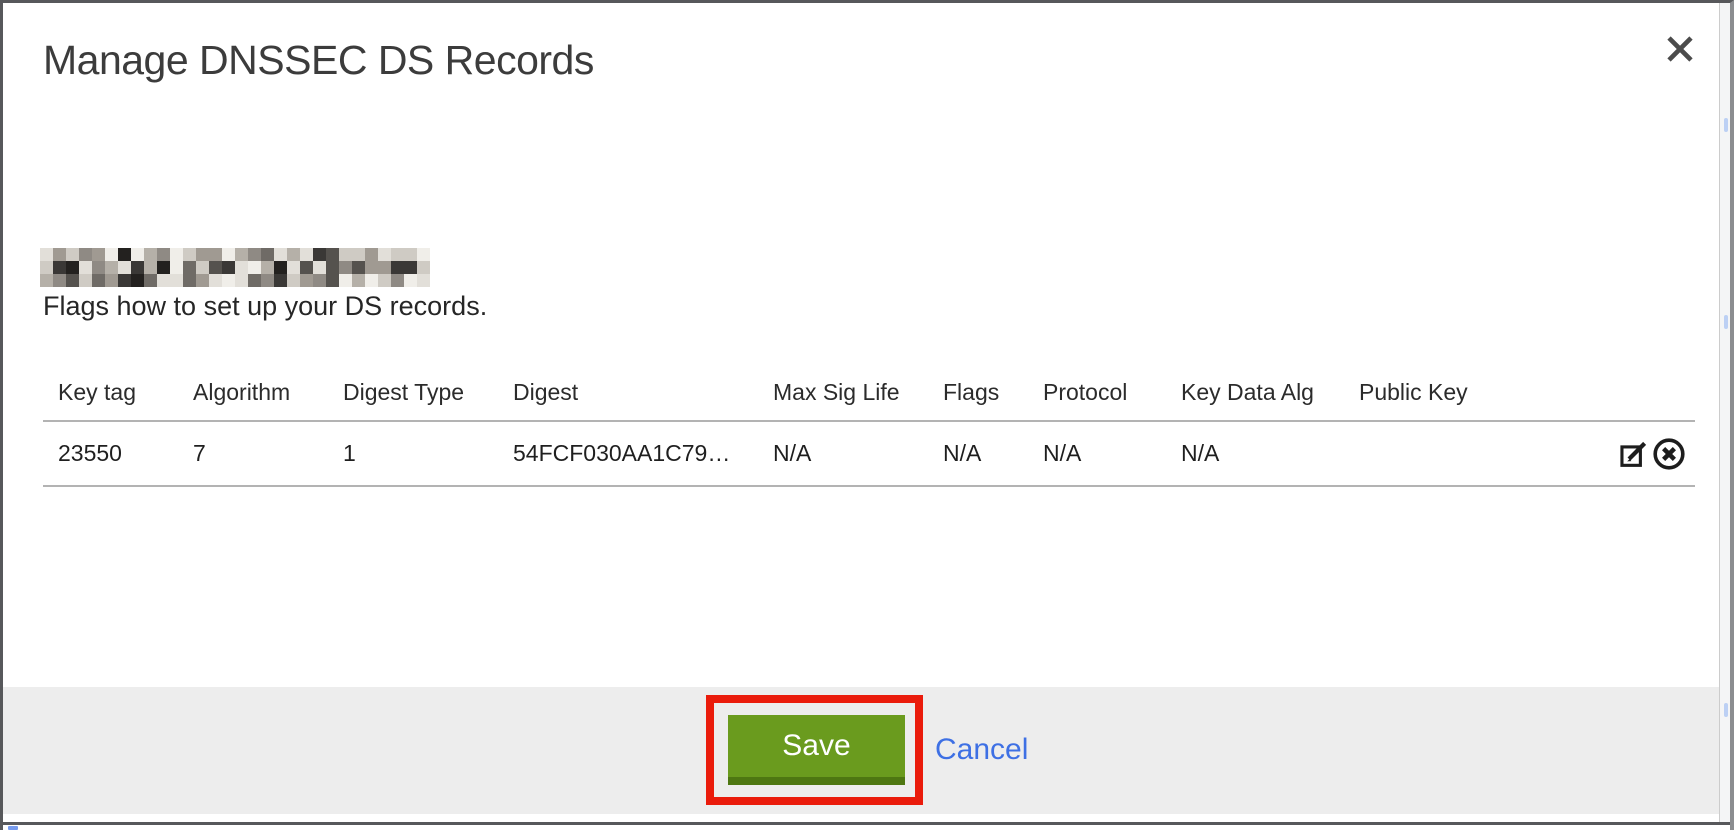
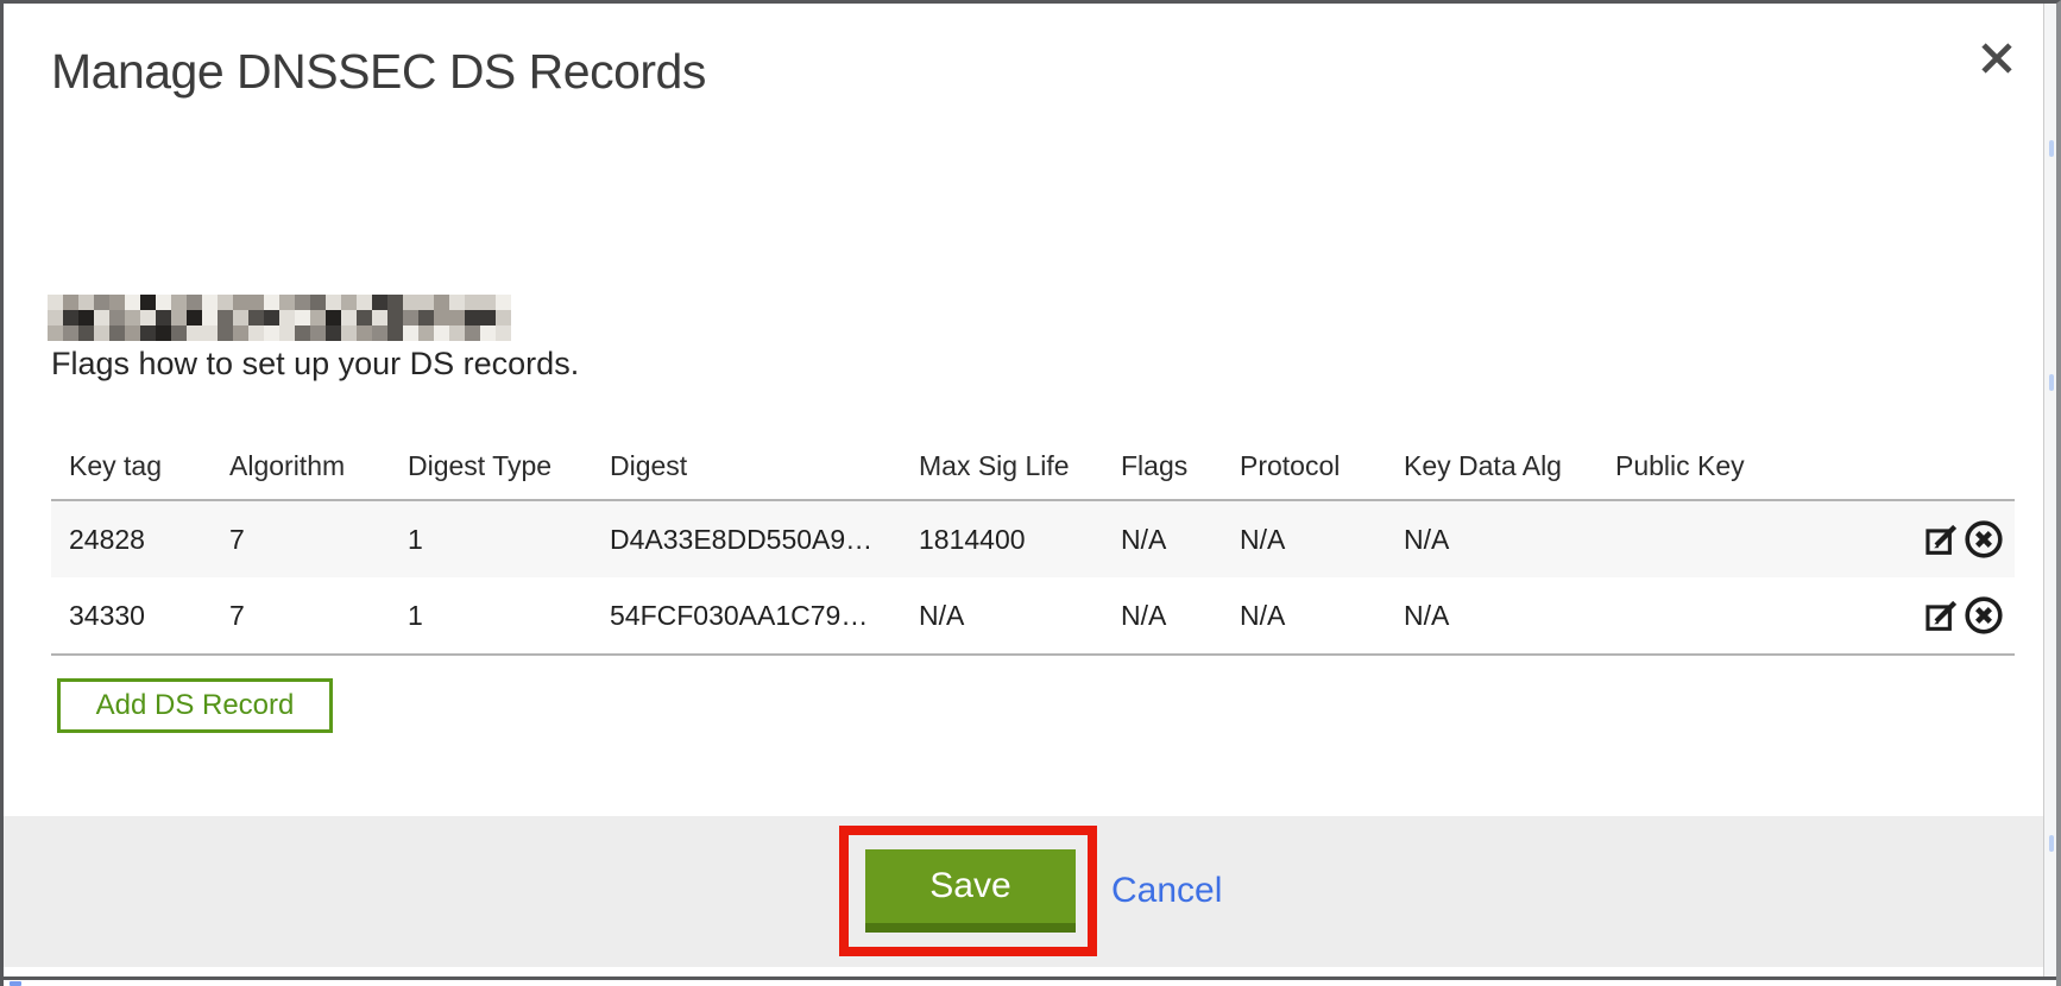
  Manage DNSSEC DS Records
  Flags how to set up your DS records.
  Key tag	Algorithm	Digest Type	Digest	Max Sig Life	Flags	Protocol	Key Data Alg	Public Key
+ 24828	7	1	D4A33E8DD550A9…	1814400	N/A	N/A	N/A
- 23550	7	1	54FCF030AA1C79…	N/A	N/A	N/A	N/A
+ 34330	7	1	54FCF030AA1C79…	N/A	N/A	N/A	N/A
+ Add DS Record
  Save
  Cancel
